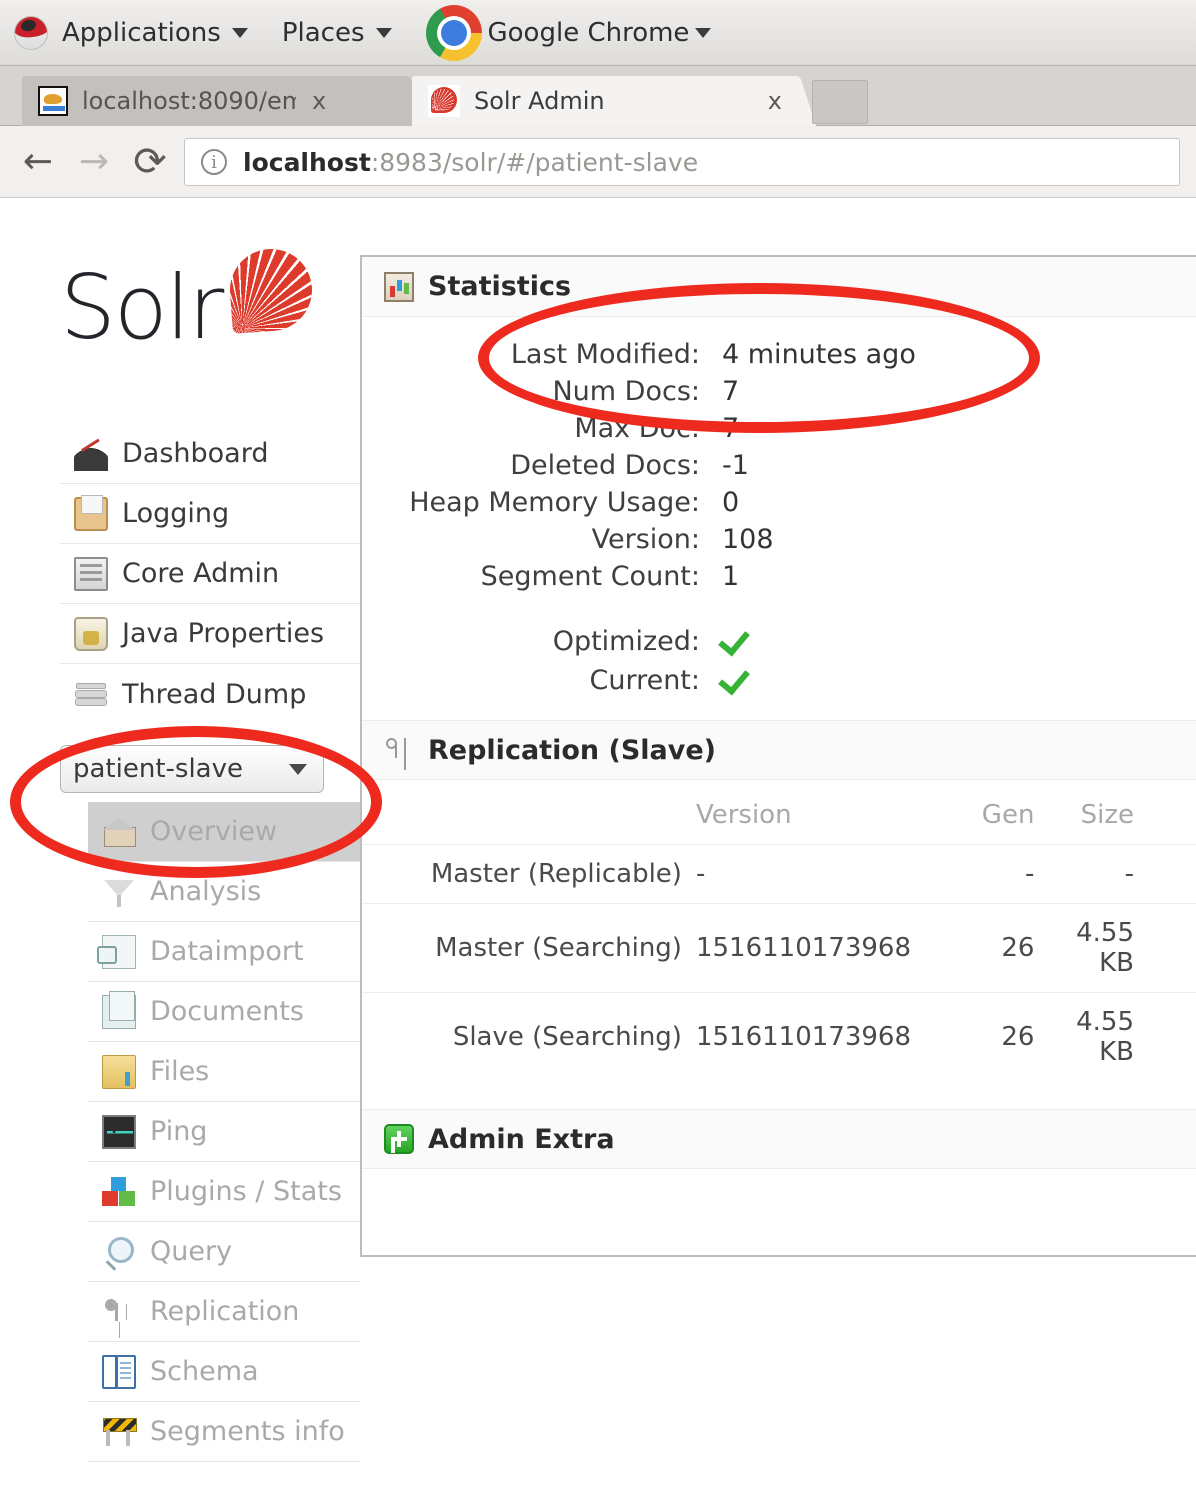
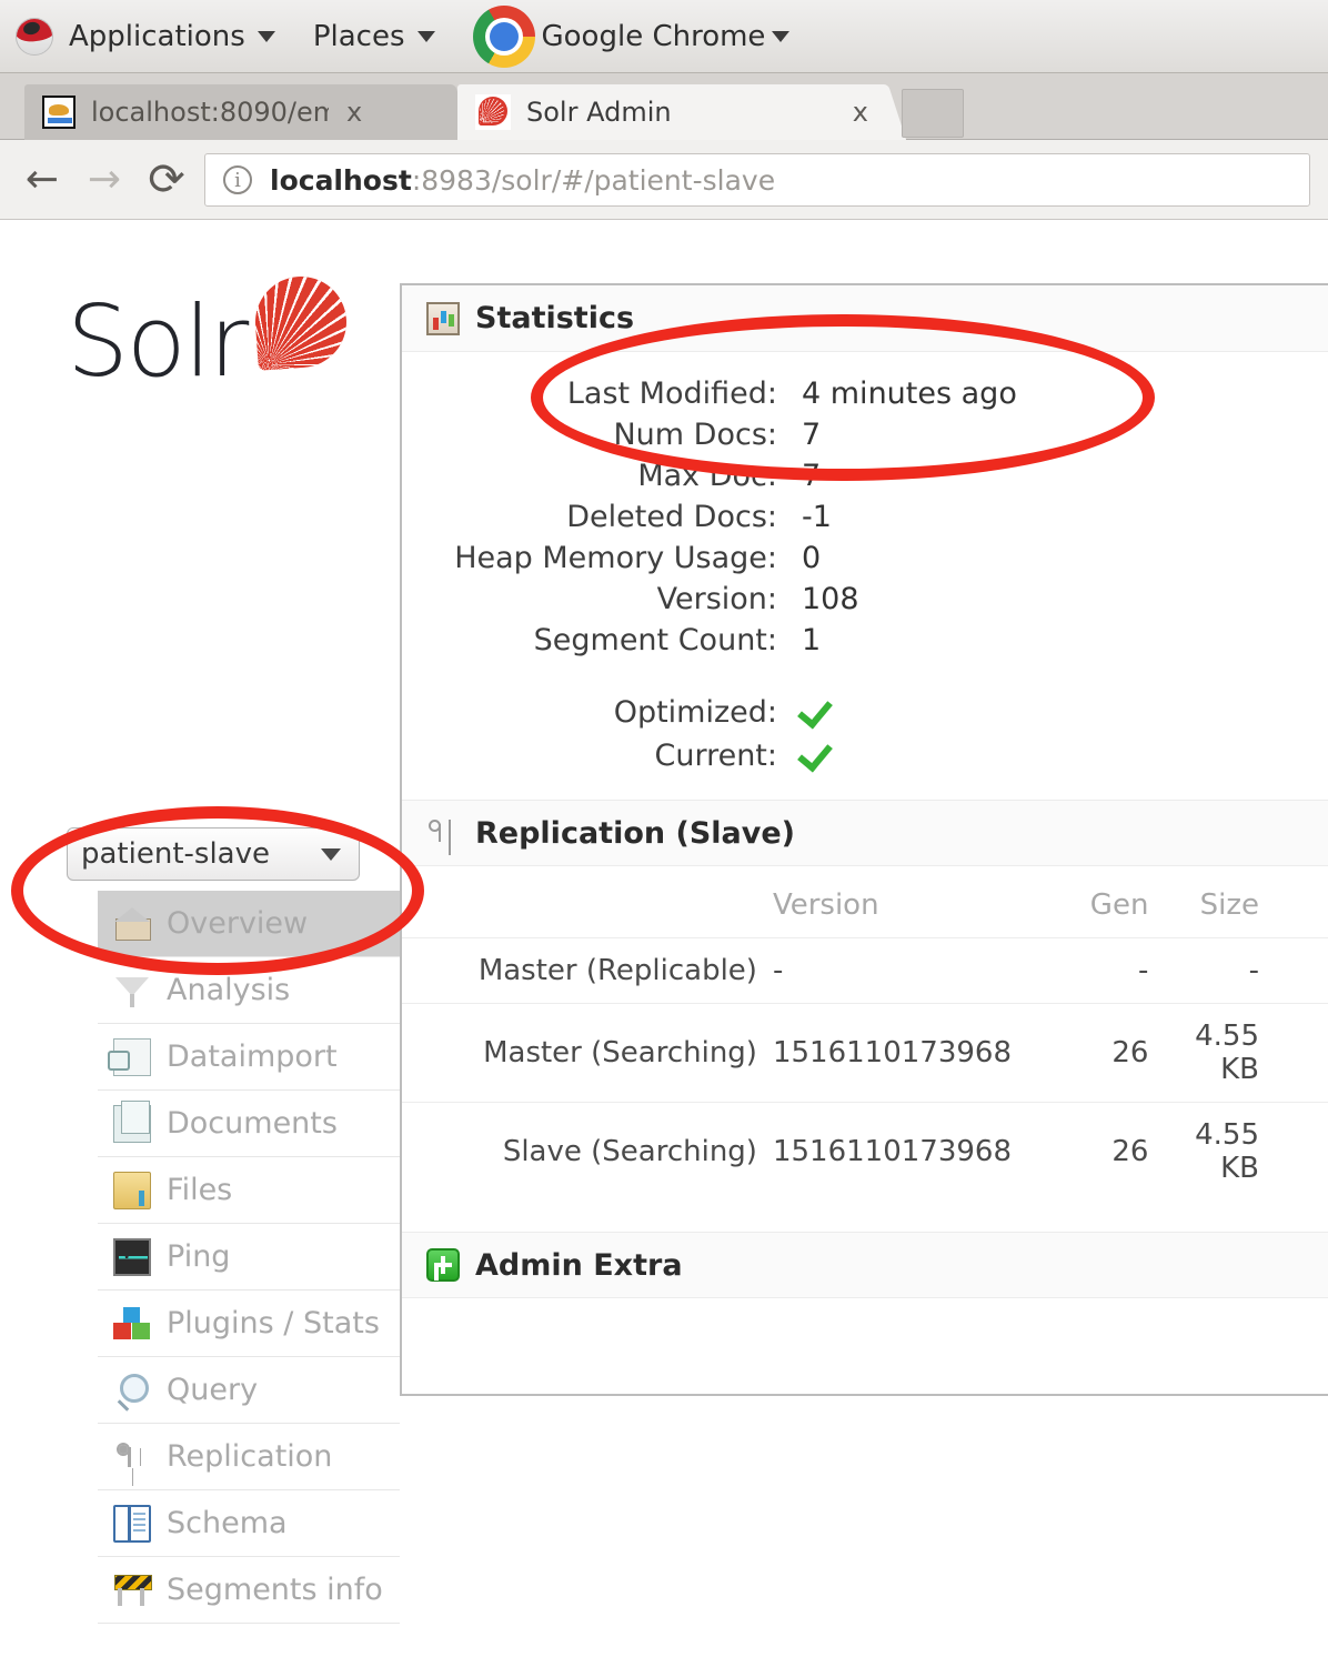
  Applications
  Places
  Google Chrome
  localhost:8090/em
  x
  Solr Admin
  x
  ←
  →
  ⟳
  i
  localhost:8983/solr/#/patient-slave
  Solr
- Dashboard
- Logging
- Core Admin
- Java Properties
- Thread Dump
  patient-slave
  Overview
  Analysis
  Dataimport
  Documents
  Files
  Ping
  Plugins / Stats
  Query
  Replication
  Schema
  Segments info
  Statistics
  Last Modified:
  4 minutes ago
  Num Docs:
  7
  Max Doc:
  7
  Deleted Docs:
  -1
  Heap Memory Usage:
  0
  Version:
  108
  Segment Count:
  1
  Optimized:
  Current:
  Replication (Slave)
  	Version	Gen	Size
  Master (Replicable)	-	-	-
  Master (Searching)	1516110173968	26	4.55 KB
  Slave (Searching)	1516110173968	26	4.55 KB
  Admin Extra
